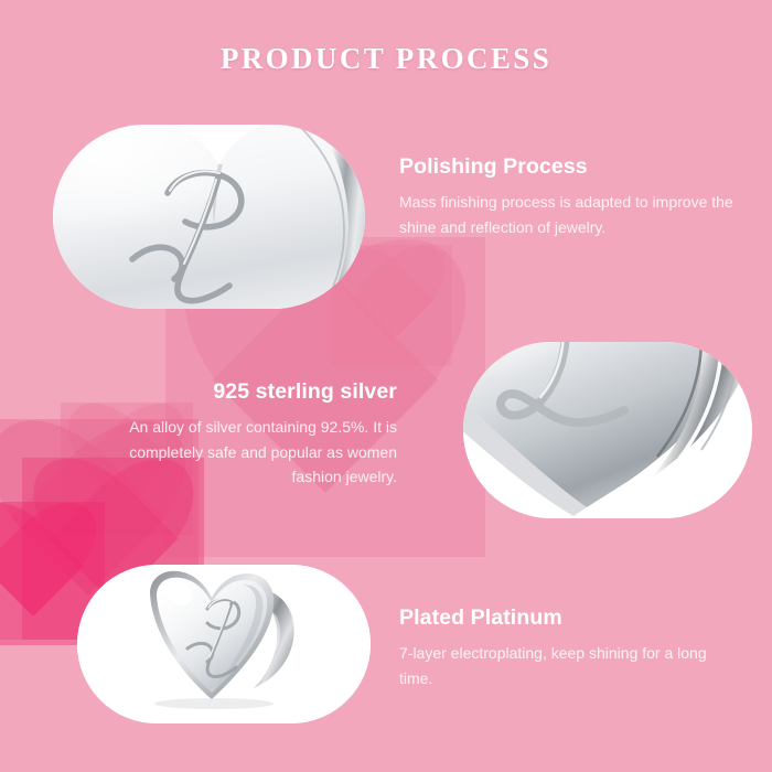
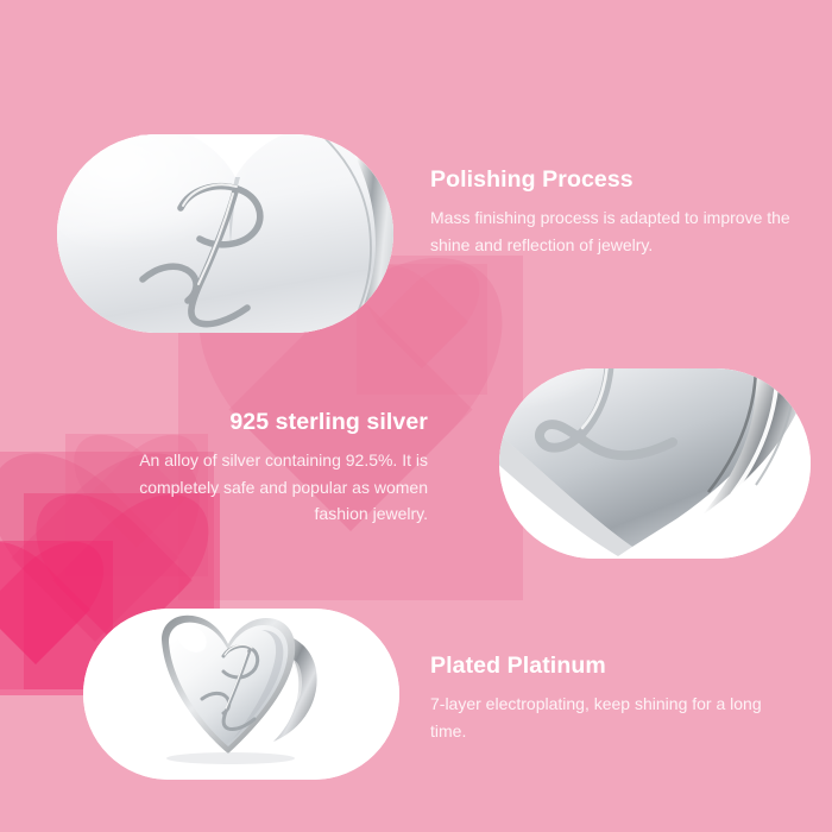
- PRODUCT PROCESS
  Polishing Process
  Mass finishing process is adapted to improve the shine and reflection of jewelry.
  925 sterling silver
  An alloy of silver containing 92.5%. It is completely safe and popular as women fashion jewelry.
  Plated Platinum
  7-layer electroplating, keep shining for a long time.
